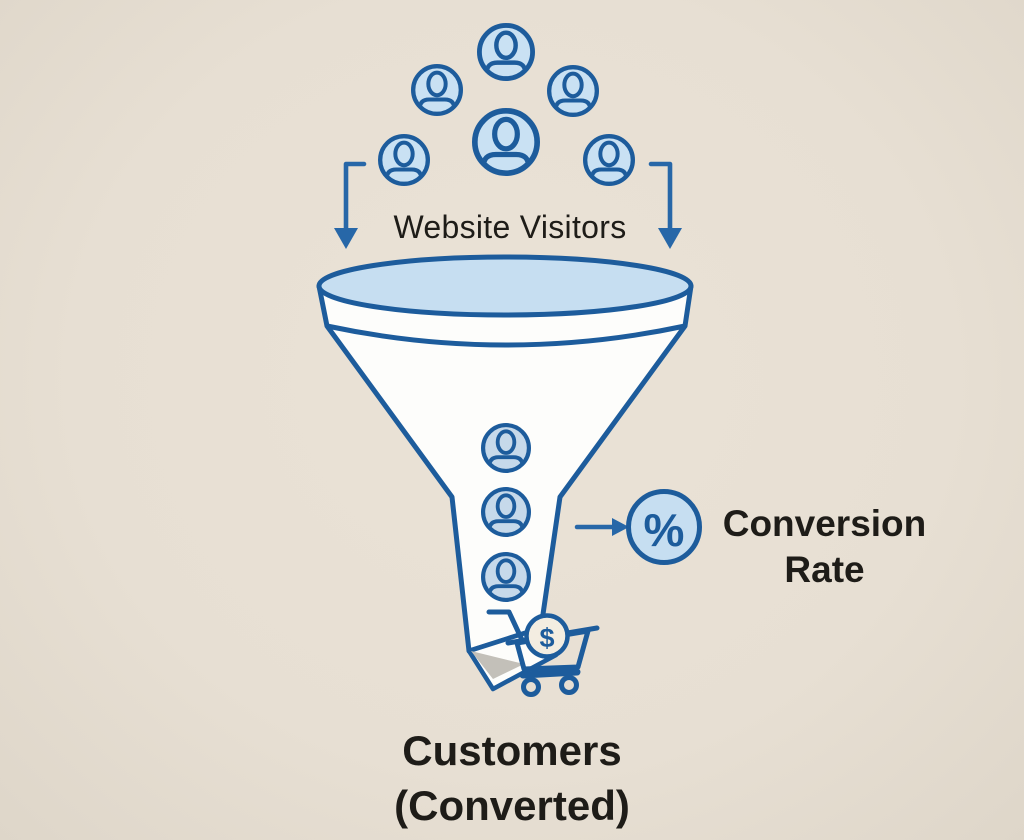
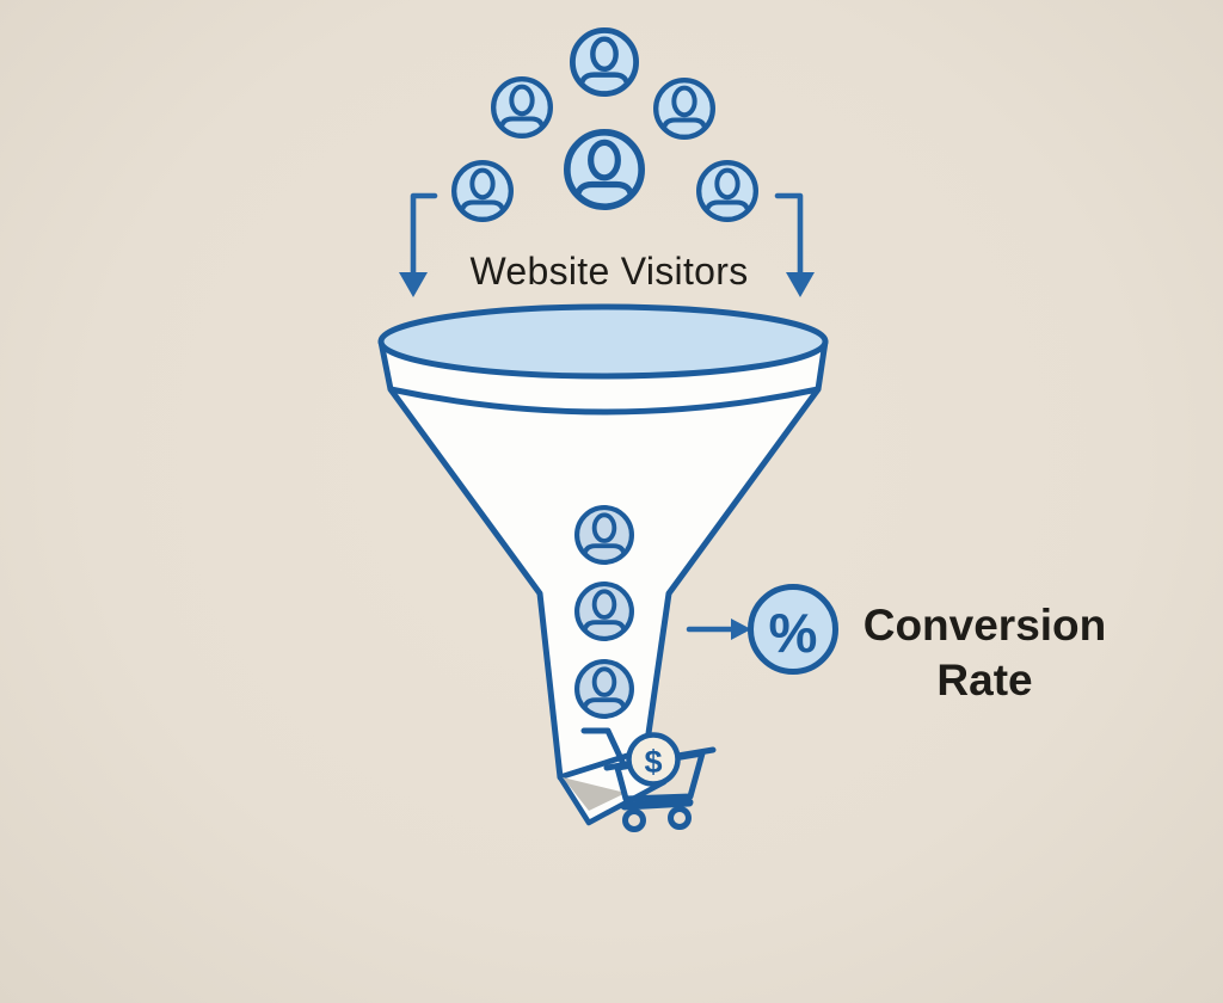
  $
  %
  Website Visitors
  Conversion
  Rate
- Customers
- (Converted)
